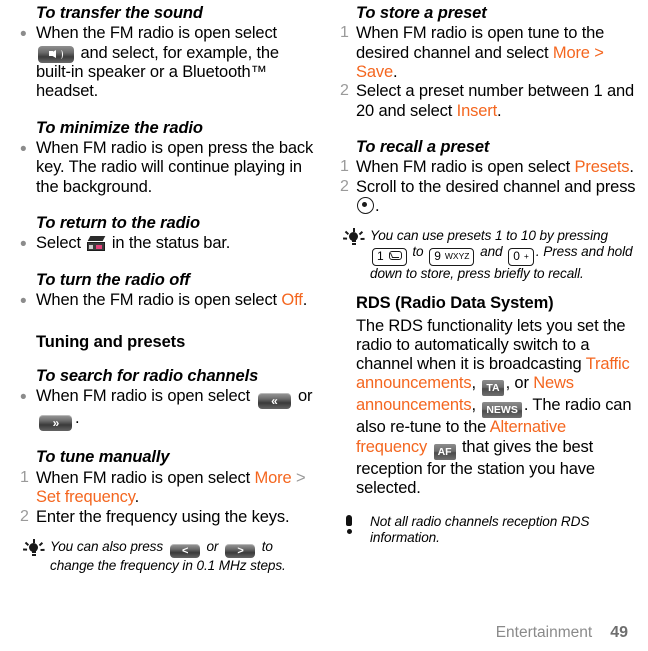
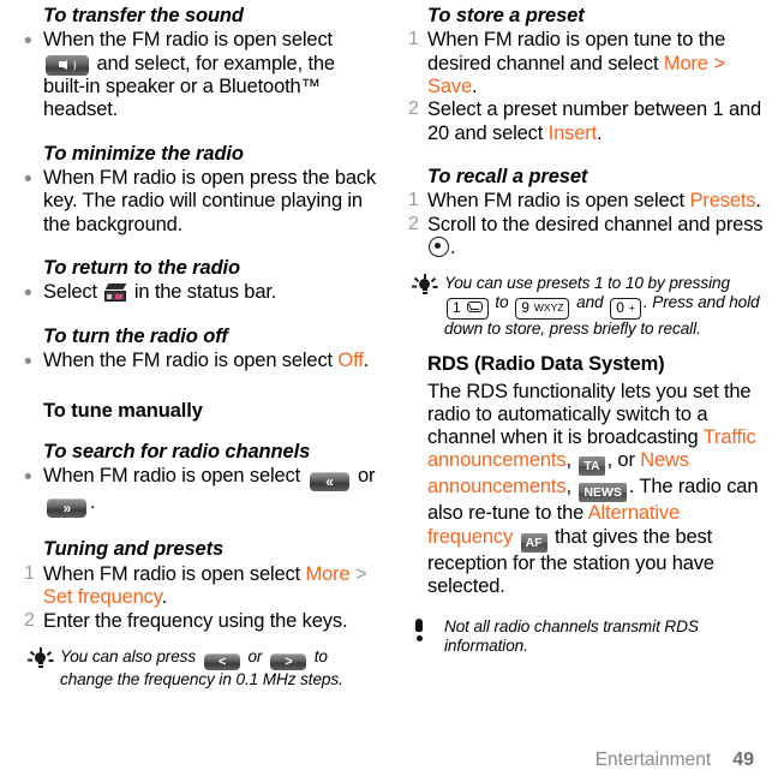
  To transfer the sound
  •
  When the FM radio is open select and select, for example, the built-in speaker or a Bluetooth™ headset.
  To minimize the radio
  •
  When FM radio is open press the back key. The radio will continue playing in the background.
  To return to the radio
  •
  Select in the status bar.
  To turn the radio off
  •
  When the FM radio is open select Off.
- Tuning and presets
+ To tune manually
  To search for radio channels
  •
  When FM radio is open select
  «
  or
  »
  .
- To tune manually
+ Tuning and presets
  1
  When FM radio is open select More > Set frequency.
  2
  Enter the frequency using the keys.
  You can also press
  <
  or
  >
  to change the frequency in 0.1 MHz steps.
  To store a preset
  1
  When FM radio is open tune to the desired channel and select More > Save.
  2
  Select a preset number between 1 and 20 and select Insert.
  To recall a preset
  1
  When FM radio is open select Presets.
  2
  Scroll to the desired channel and press .
  You can use presets 1 to 10 by pressing 1 to 9 WXYZ and 0 + . Press and hold down to store, press briefly to recall.
  RDS (Radio Data System)
  The RDS functionality lets you set the radio to automatically switch to a channel when it is broadcasting Traffic announcements, TA , or News announcements, NEWS . The radio can also re-tune to the Alternative frequency AF that gives the best reception for the station you have selected.
- Not all radio channels reception RDS information.
+ Not all radio channels transmit RDS information.
  Entertainment 49
